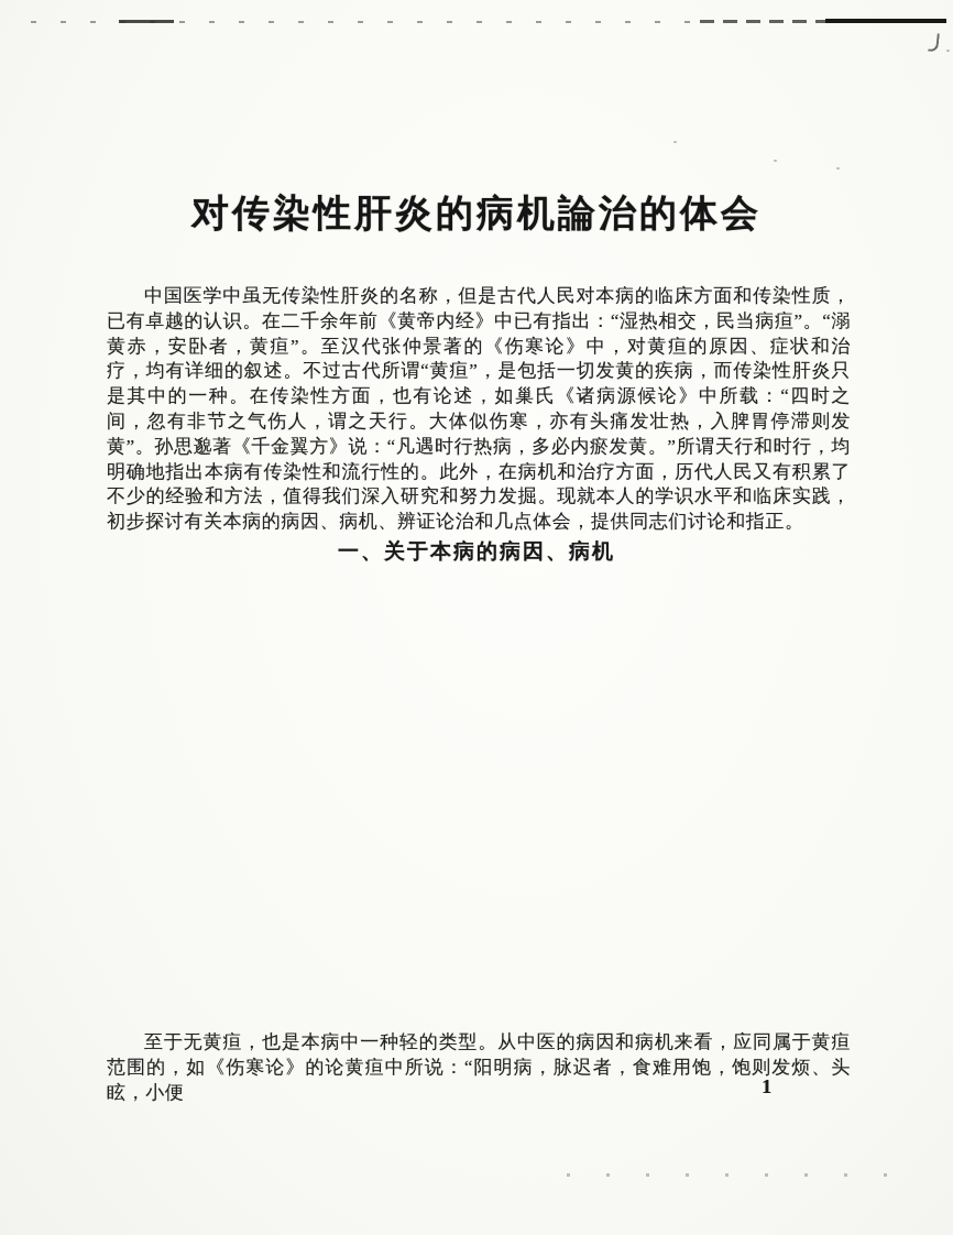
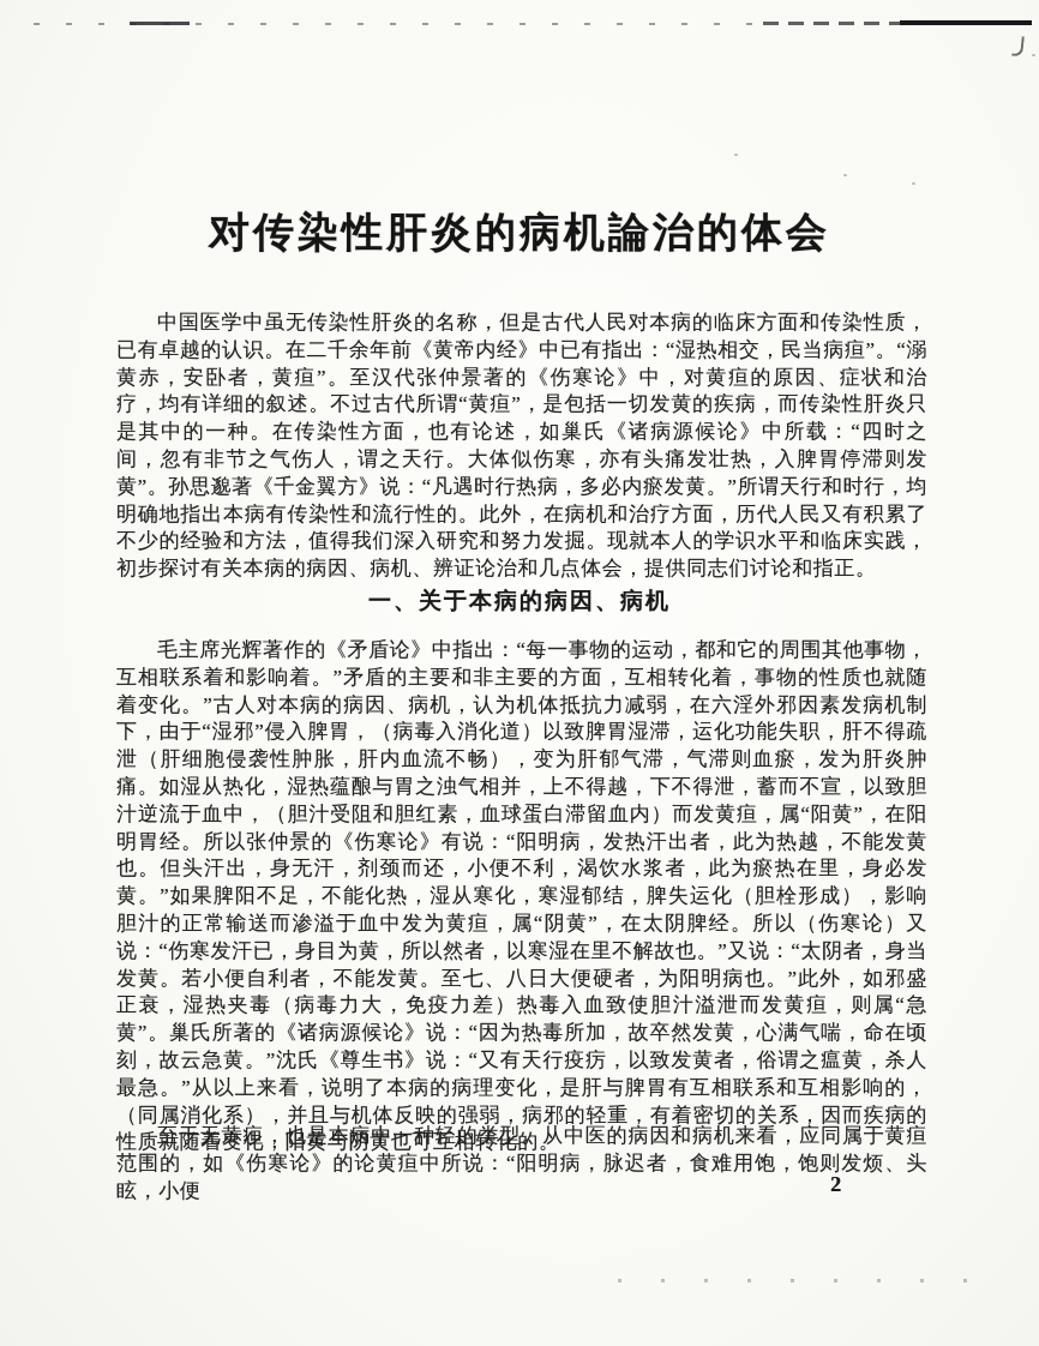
  对传染性肝炎的病机論治的体会
  中国医学中虽无传染性肝炎的名称，但是古代人民对本病的临床方面和传染性质，已有卓越的认识。在二千余年前《黄帝内经》中已有指出：“湿热相交，民当病疸”。“溺黄赤，安卧者，黄疸”。至汉代张仲景著的《伤寒论》中，对黄疸的原因、症状和治疗，均有详细的叙述。不过古代所谓“黄疸”，是包括一切发黄的疾病，而传染性肝炎只是其中的一种。在传染性方面，也有论述，如巢氏《诸病源候论》中所载：“四时之间，忽有非节之气伤人，谓之天行。大体似伤寒，亦有头痛发壮热，入脾胃停滞则发黄”。孙思邈著《千金翼方》说：“凡遇时行热病，多必内瘀发黄。”所谓天行和时行，均明确地指出本病有传染性和流行性的。此外，在病机和治疗方面，历代人民又有积累了不少的经验和方法，值得我们深入研究和努力发掘。现就本人的学识水平和临床实践，初步探讨有关本病的病因、病机、辨证论治和几点体会，提供同志们讨论和指正。
  一、关于本病的病因、病机
+ 毛主席光辉著作的《矛盾论》中指出：“每一事物的运动，都和它的周围其他事物，互相联系着和影响着。”矛盾的主要和非主要的方面，互相转化着，事物的性质也就随着变化。”古人对本病的病因、病机，认为机体抵抗力减弱，在六淫外邪因素发病机制下，由于“湿邪”侵入脾胃，（病毒入消化道）以致脾胃湿滞，运化功能失职，肝不得疏泄（肝细胞侵袭性肿胀，肝内血流不畅），变为肝郁气滞，气滞则血瘀，发为肝炎肿痛。如湿从热化，湿热蕴酿与胃之浊气相并，上不得越，下不得泄，蓄而不宣，以致胆汁逆流于血中，（胆汁受阻和胆红素，血球蛋白滞留血内）而发黄疸，属“阳黄”，在阳明胃经。所以张仲景的《伤寒论》有说：“阳明病，发热汗出者，此为热越，不能发黄也。但头汗出，身无汗，剂颈而还，小便不利，渴饮水浆者，此为瘀热在里，身必发黄。”如果脾阳不足，不能化热，湿从寒化，寒湿郁结，脾失运化（胆栓形成），影响胆汁的正常输送而渗溢于血中发为黄疸，属“阴黄”，在太阴脾经。所以（伤寒论）又说：“伤寒发汗已，身目为黄，所以然者，以寒湿在里不解故也。”又说：“太阴者，身当发黄。若小便自利者，不能发黄。至七、八日大便硬者，为阳明病也。”此外，如邪盛正衰，湿热夹毒（病毒力大，免疫力差）热毒入血致使胆汁溢泄而发黄疸，则属“急黄”。巢氏所著的《诸病源候论》说：“因为热毒所加，故卒然发黄，心满气喘，命在顷刻，故云急黄。”沈氏《尊生书》说：“又有天行疫疠，以致发黄者，俗谓之瘟黄，杀人最急。”从以上来看，说明了本病的病理变化，是肝与脾胃有互相联系和互相影响的，（同属消化系），并且与机体反映的强弱，病邪的轻重，有着密切的关系，因而疾病的性质就随着变化，阳黄与阴黄也可互相转化的。
  至于无黄疸，也是本病中一种轻的类型。从中医的病因和病机来看，应同属于黄疸范围的，如《伤寒论》的论黄疸中所说：“阳明病，脉迟者，食难用饱，饱则发烦、头眩，小便
- 1
+ 2
